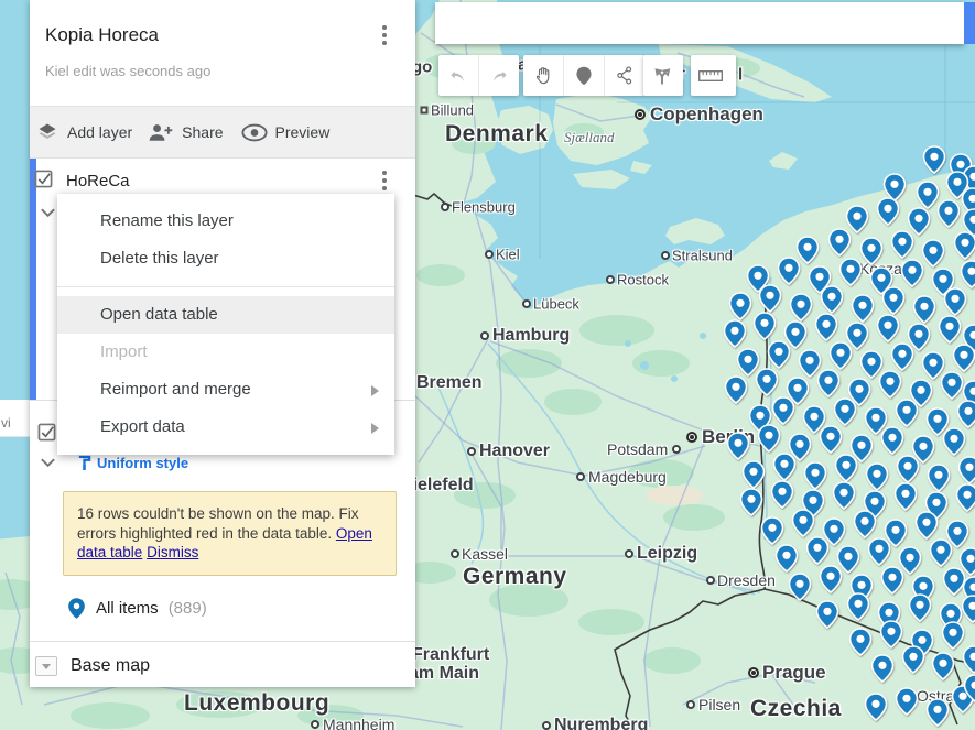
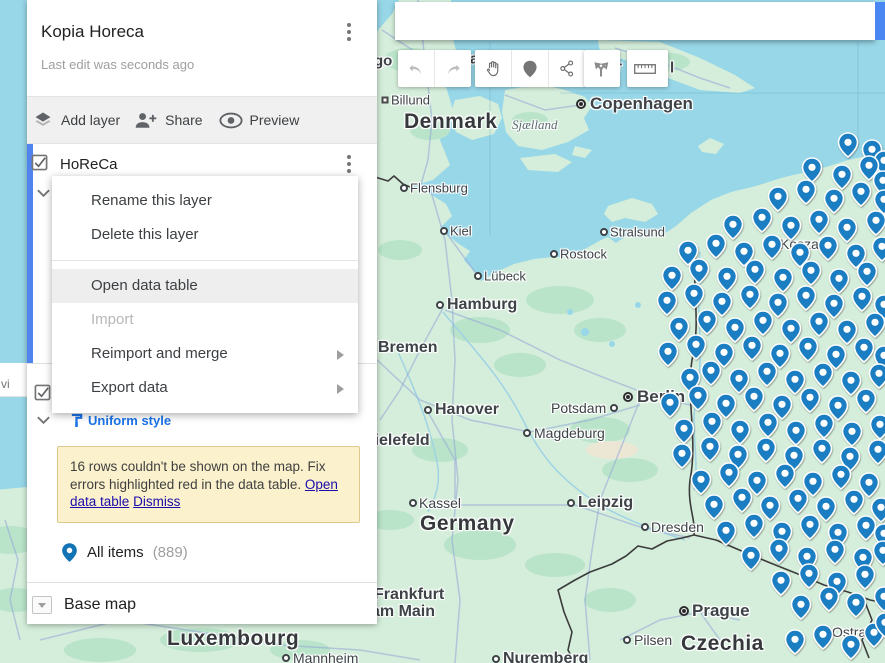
  Billund
  Denmark
  Sjælland
  Copenhagen
  Flensburg
  Kiel
  Stralsund
  Rostock
  Lübeck
  Hamburg
  Bremen
  Hanover
  elefeld
  Potsdam
  Magdeburg
  Kassel
  Germany
  Leipzig
  Dresden
  Frankfurt
  m Main
  Prague
  Pilsen
  Czechia
  Ostra
  Luxembourg
  Mannheim
  Nuremberg
  go
  l
  vi
  Kopia Horeca
- Kiel edit was seconds ago
+ Last edit was seconds ago
  Add layer
  Share
  Preview
  HoReCa
  Uniform style
  16 rows couldn't be shown on the map. Fix errors highlighted red in the data table. Open data table Dismiss
  All items
  (889)
  Base map
  Rename this layer
  Delete this layer
  Open data table
  Import
  Reimport and merge
  Export data
